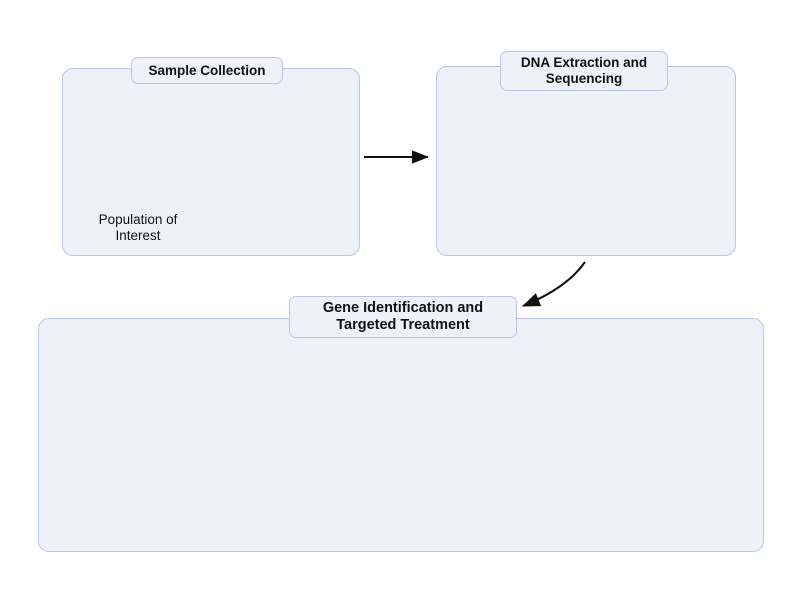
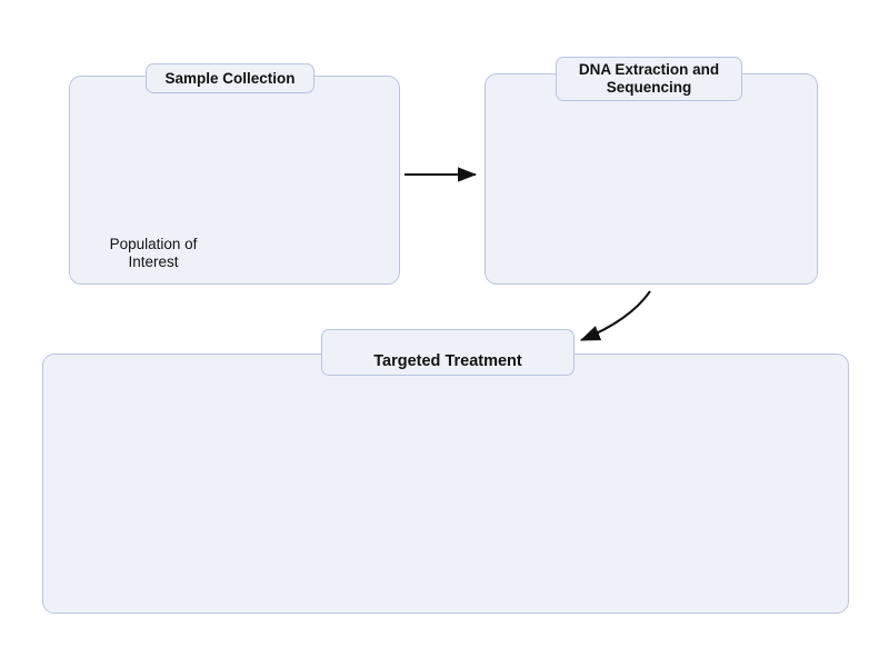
  Sample Collection
  DNA Extraction and
  Sequencing
- Gene Identification and
  Targeted Treatment
  Population of
  Interest
